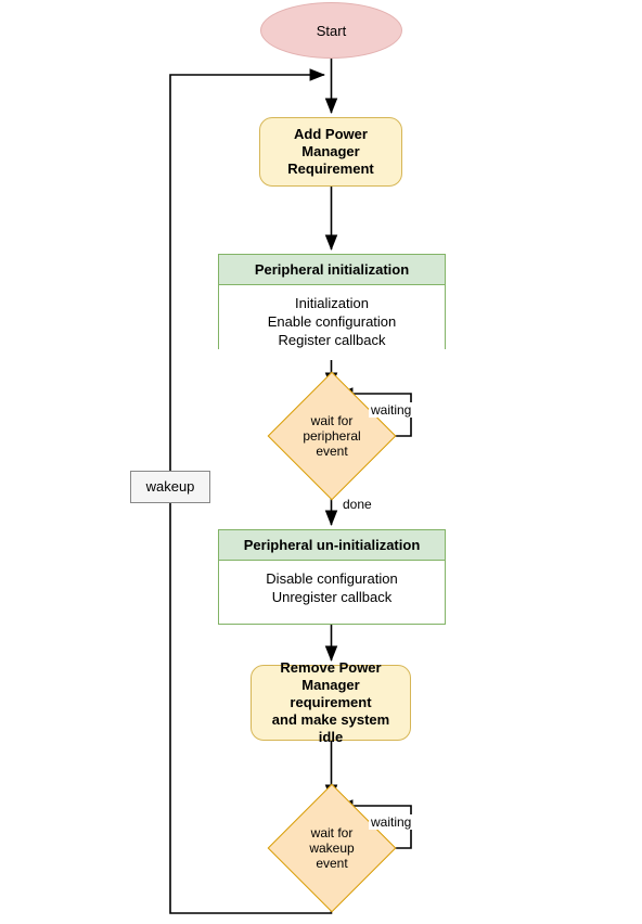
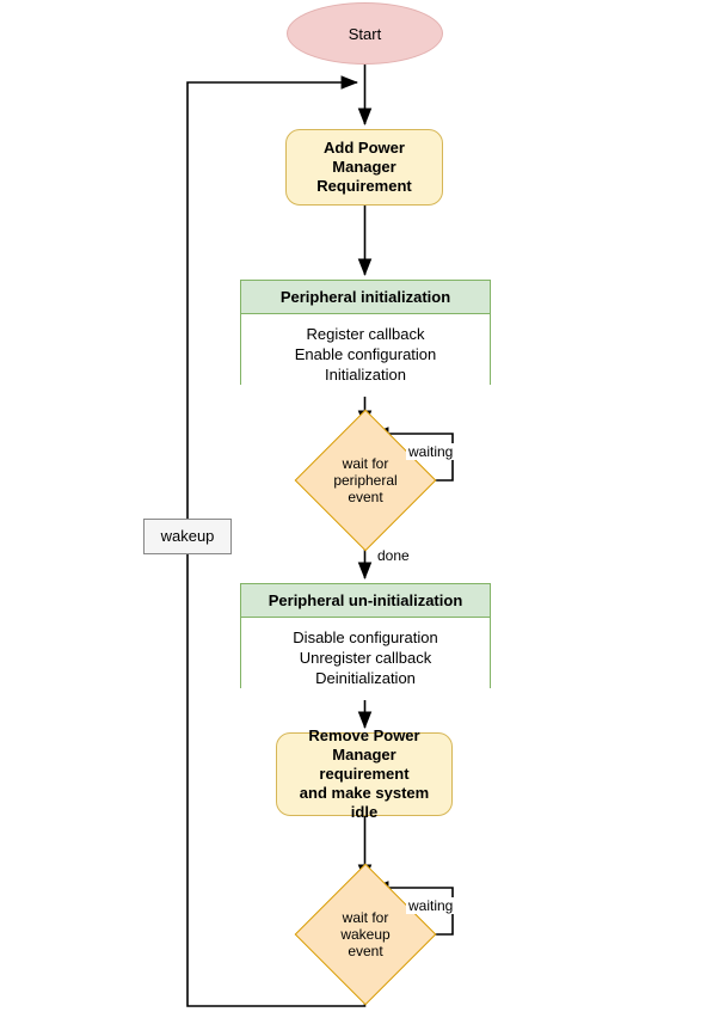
  Start
  Add Power Manager
  Requirement
  Peripheral initialization
- Initialization
+ Register callback
  Enable configuration
- Register callback
+ Initialization
  wait for
  peripheral
  event
  Peripheral un-initialization
  Disable configuration
  Unregister callback
+ Deinitialization
  Remove Power
  Manager requirement
  and make system idle
  wait for
  wakeup
  event
  wakeup
  done
  waiting
  waiting
